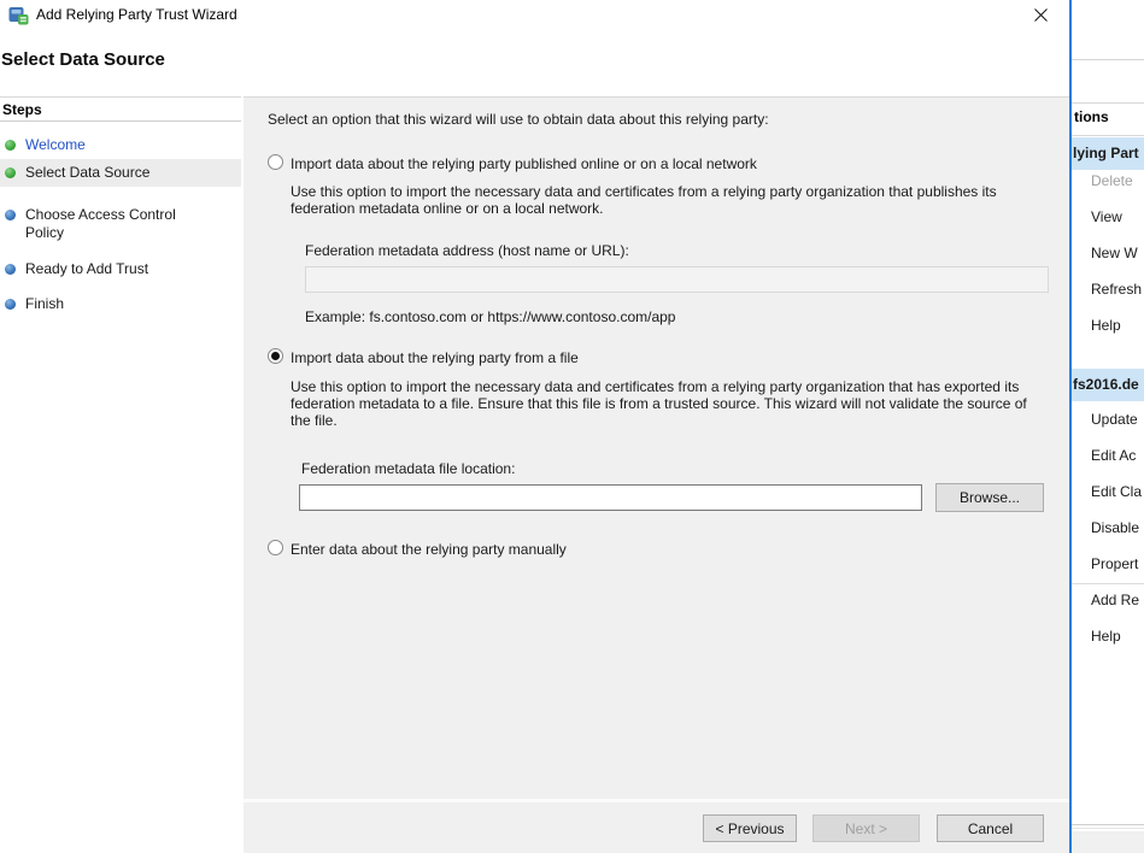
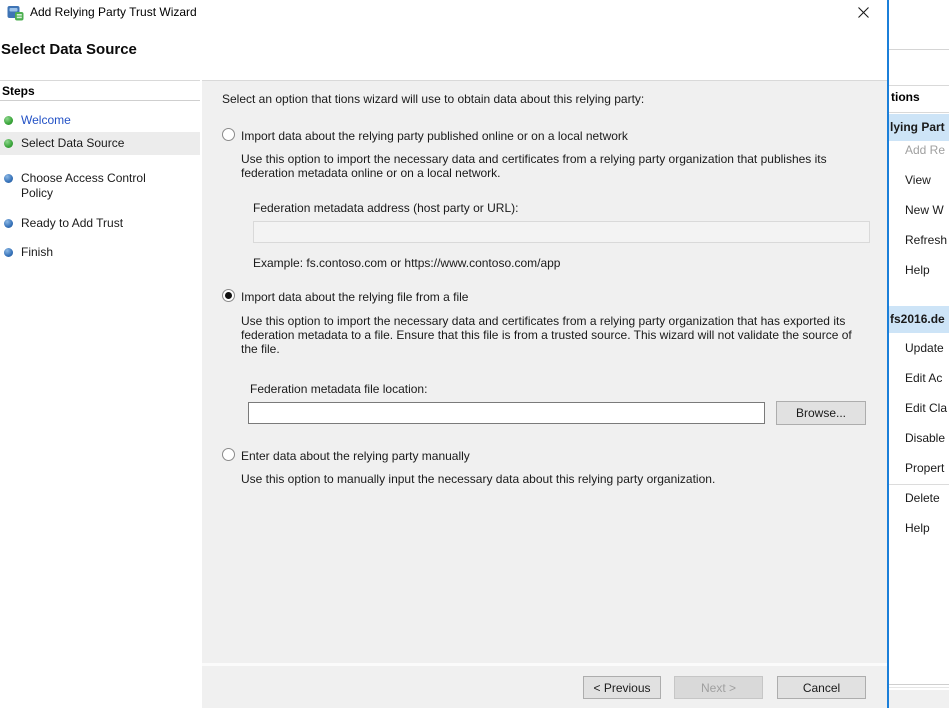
  Add Relying Party Trust Wizard
  Select Data Source
  Steps
  Welcome
  Select Data Source
  Choose Access Control Policy
  Ready to Add Trust
  Finish
- Select an option that this wizard will use to obtain data about this relying party:
+ Select an option that tions wizard will use to obtain data about this relying party:
  Import data about the relying party published online or on a local network
  Use this option to import the necessary data and certificates from a relying party organization that publishes its federation metadata online or on a local network.
- Federation metadata address (host name or URL):
+ Federation metadata address (host party or URL):
  Example: fs.contoso.com or https://www.contoso.com/app
- Import data about the relying party from a file
+ Import data about the relying file from a file
  Use this option to import the necessary data and certificates from a relying party organization that has exported its federation metadata to a file. Ensure that this file is from a trusted source. This wizard will not validate the source of the file.
  Federation metadata file location:
  Browse...
  Enter data about the relying party manually
+ Use this option to manually input the necessary data about this relying party organization.
  < Previous
  Next >
  Cancel
  tions
  lying Part
- Delete
+ Add Re
  View
  New W
  Refresh
  Help
  fs2016.de
  Update
  Edit Ac
  Edit Cla
  Disable
  Propert
- Add Re
+ Delete
  Help
